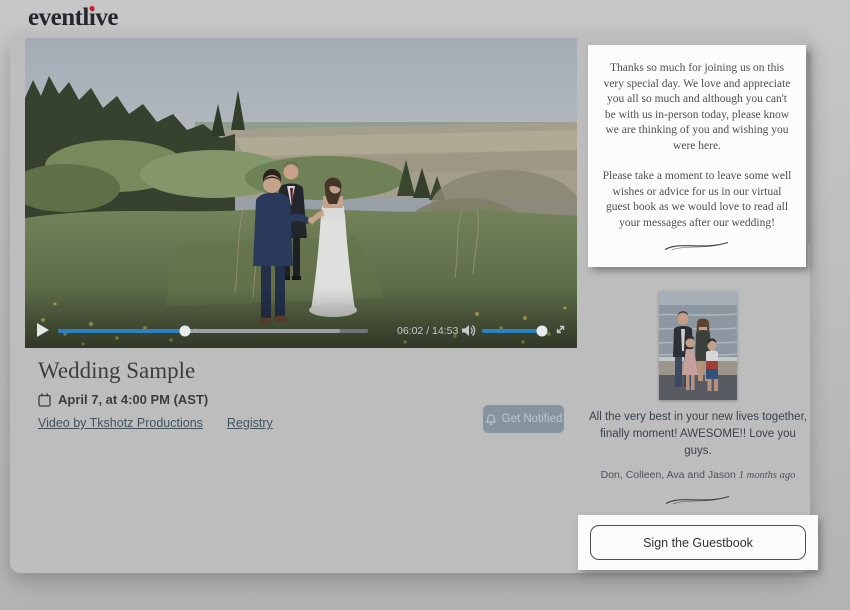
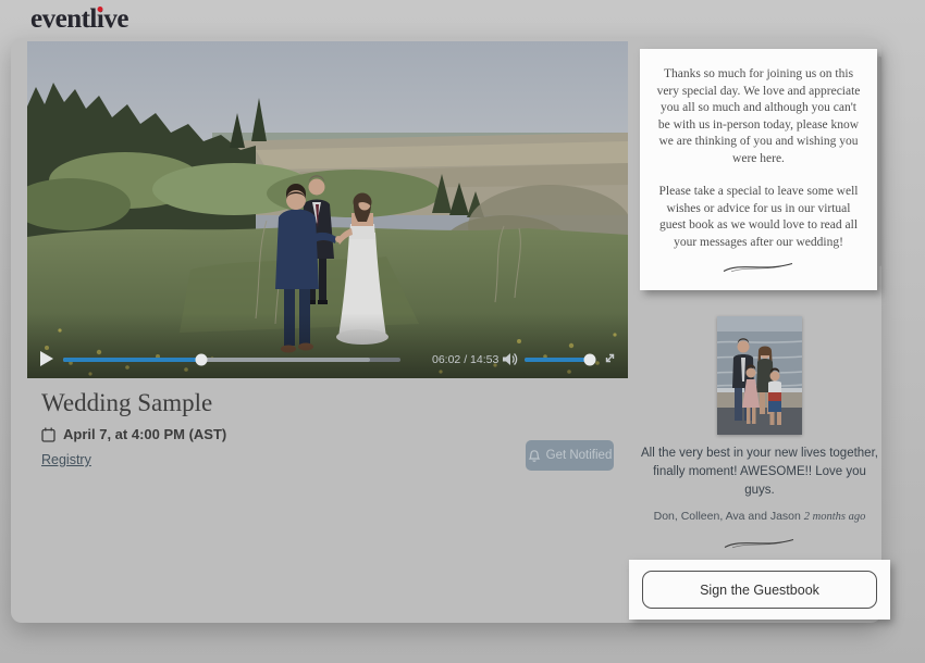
  eventlive
  06:02 / 14:53
  Wedding Sample
  April 7, at 4:00 PM (AST)
- Video by Tkshotz Productions
  Registry
  Get Notified
  Thanks so much for joining us on this very special day. We love and appreciate you all so much and although you can't be with us in-person today, please know we are thinking of you and wishing you were here.
- Please take a moment to leave some well wishes or advice for us in our virtual guest book as we would love to read all your messages after our wedding!
+ Please take a special to leave some well wishes or advice for us in our virtual guest book as we would love to read all your messages after our wedding!
  All the very best in your new lives together, finally moment! AWESOME!! Love you guys.
- Don, Colleen, Ava and Jason 1 months ago
+ Don, Colleen, Ava and Jason 2 months ago
  Sign the Guestbook
